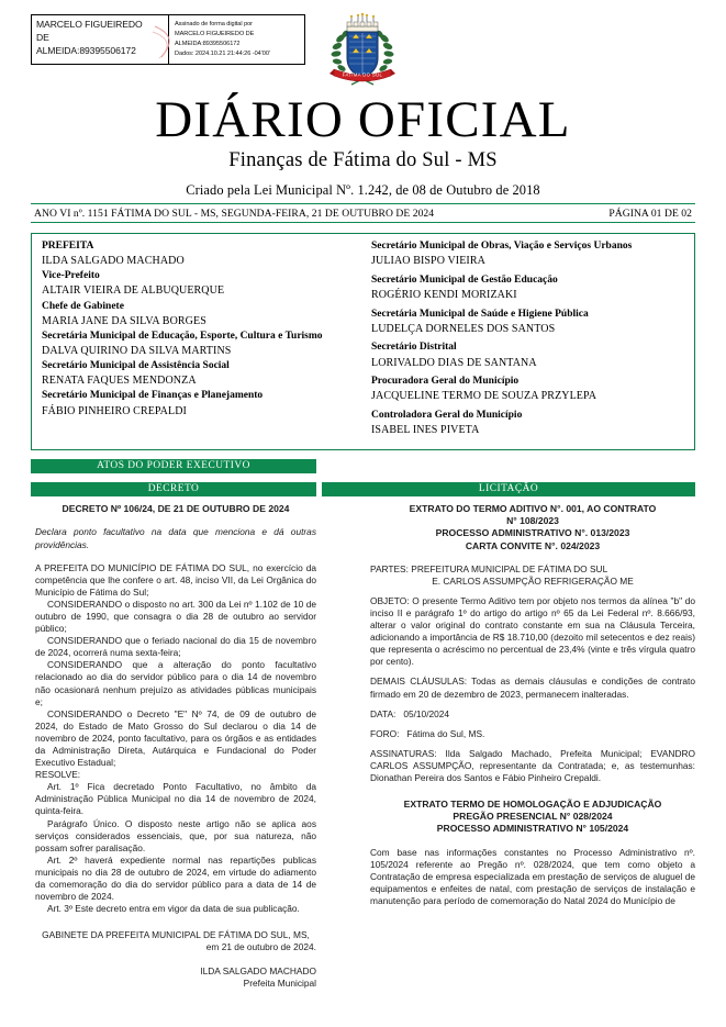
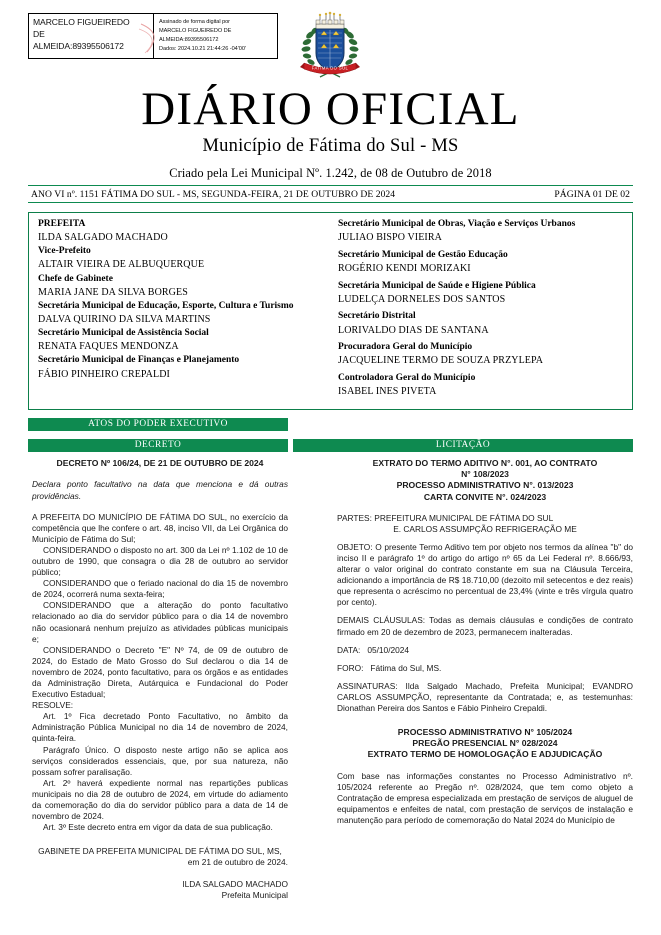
  MARCELO FIGUEIREDO
  DE
  ALMEIDA:89395506172
  DIÁRIO OFICIAL
- Finanças de Fátima do Sul - MS
+ Município de Fátima do Sul - MS
  Criado pela Lei Municipal Nº. 1.242, de 08 de Outubro de 2018
  ANO VI nº. 1151 FÁTIMA DO SUL - MS, SEGUNDA-FEIRA, 21 DE OUTUBRO DE 2024
  PÁGINA 01 DE 02
  PREFEITA
  ILDA SALGADO MACHADO
  Vice-Prefeito
  ALTAIR VIEIRA DE ALBUQUERQUE
  Chefe de Gabinete
  MARIA JANE DA SILVA BORGES
  Secretária Municipal de Educação, Esporte, Cultura e Turismo
  DALVA QUIRINO DA SILVA MARTINS
  Secretário Municipal de Assistência Social
  RENATA FAQUES MENDONZA
  Secretário Municipal de Finanças e Planejamento
  FÁBIO PINHEIRO CREPALDI
  Secretário Municipal de Obras, Viação e Serviços Urbanos
  JULIAO BISPO VIEIRA
  Secretário Municipal de Gestão Educação
  ROGÉRIO KENDI MORIZAKI
  Secretária Municipal de Saúde e Higiene Pública
  LUDELÇA DORNELES DOS SANTOS
  Secretário Distrital
  LORIVALDO DIAS DE SANTANA
  Procuradora Geral do Município
  JACQUELINE TERMO DE SOUZA PRZYLEPA
  Controladora Geral do Município
  ISABEL INES PIVETA
  ATOS DO PODER EXECUTIVO
  DECRETO
  LICITAÇÃO
  DECRETO Nº 106/24, DE 21 DE OUTUBRO DE 2024
  Declara ponto facultativo na data que menciona e dá outras providências.
  A PREFEITA DO MUNICÍPIO DE FÁTIMA DO SUL, no exercício da competência que lhe confere o art. 48, inciso VII, da Lei Orgânica do Município de Fátima do Sul;
  CONSIDERANDO o disposto no art. 300 da Lei nº 1.102 de 10 de outubro de 1990, que consagra o dia 28 de outubro ao servidor público;
  CONSIDERANDO que o feriado nacional do dia 15 de novembro de 2024, ocorrerá numa sexta-feira;
  CONSIDERANDO que a alteração do ponto facultativo relacionado ao dia do servidor público para o dia 14 de novembro não ocasionará nenhum prejuízo as atividades públicas municipais e;
  CONSIDERANDO o Decreto "E" Nº 74, de 09 de outubro de 2024, do Estado de Mato Grosso do Sul declarou o dia 14 de novembro de 2024, ponto facultativo, para os órgãos e as entidades da Administração Direta, Autárquica e Fundacional do Poder Executivo Estadual;
  RESOLVE:
  Art. 1º Fica decretado Ponto Facultativo, no âmbito da Administração Pública Municipal no dia 14 de novembro de 2024, quinta-feira.
  Parágrafo Único. O disposto neste artigo não se aplica aos serviços considerados essenciais, que, por sua natureza, não possam sofrer paralisação.
  Art. 2º haverá expediente normal nas repartições publicas municipais no dia 28 de outubro de 2024, em virtude do adiamento da comemoração do dia do servidor público para a data de 14 de novembro de 2024.
  Art. 3º Este decreto entra em vigor da data de sua publicação.
  GABINETE DA PREFEITA MUNICIPAL DE FÁTIMA DO SUL, MS,
  em 21 de outubro de 2024.
  ILDA SALGADO MACHADO
  Prefeita Municipal
  EXTRATO DO TERMO ADITIVO N°. 001, AO CONTRATO
  N° 108/2023
  PROCESSO ADMINISTRATIVO N°. 013/2023
  CARTA CONVITE N°. 024/2023
  PARTES: PREFEITURA MUNICIPAL DE FÁTIMA DO SUL
  E. CARLOS ASSUMPÇÃO REFRIGERAÇÃO ME
  OBJETO: O presente Termo Aditivo tem por objeto nos termos da alínea "b" do inciso II e parágrafo 1º do artigo do artigo nº 65 da Lei Federal nº. 8.666/93, alterar o valor original do contrato constante em sua na Cláusula Terceira, adicionando a importância de R$ 18.710,00 (dezoito mil setecentos e dez reais) que representa o acréscimo no percentual de 23,4% (vinte e três vírgula quatro por cento).
  DEMAIS CLÁUSULAS: Todas as demais cláusulas e condições de contrato firmado em 20 de dezembro de 2023, permanecem inalteradas.
  DATA: 05/10/2024
  FORO: Fátima do Sul, MS.
  ASSINATURAS: Ilda Salgado Machado, Prefeita Municipal; EVANDRO CARLOS ASSUMPÇÃO, representante da Contratada; e, as testemunhas: Dionathan Pereira dos Santos e Fábio Pinheiro Crepaldi.
- EXTRATO TERMO DE HOMOLOGAÇÃO E ADJUDICAÇÃO
+ PROCESSO ADMINISTRATIVO N° 105/2024
  PREGÃO PRESENCIAL N° 028/2024
- PROCESSO ADMINISTRATIVO N° 105/2024
+ EXTRATO TERMO DE HOMOLOGAÇÃO E ADJUDICAÇÃO
  Com base nas informações constantes no Processo Administrativo nº. 105/2024 referente ao Pregão nº. 028/2024, que tem como objeto a Contratação de empresa especializada em prestação de serviços de aluguel de equipamentos e enfeites de natal, com prestação de serviços de instalação e manutenção para período de comemoração do Natal 2024 do Município de
